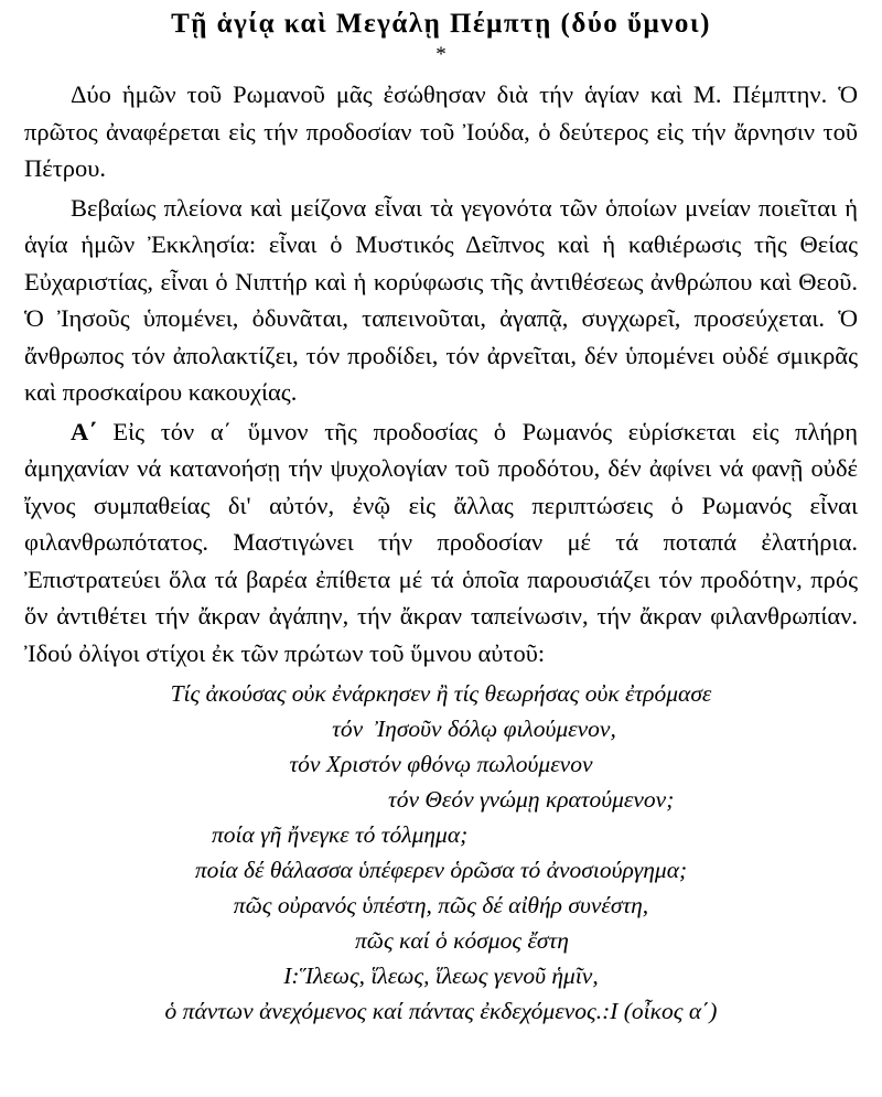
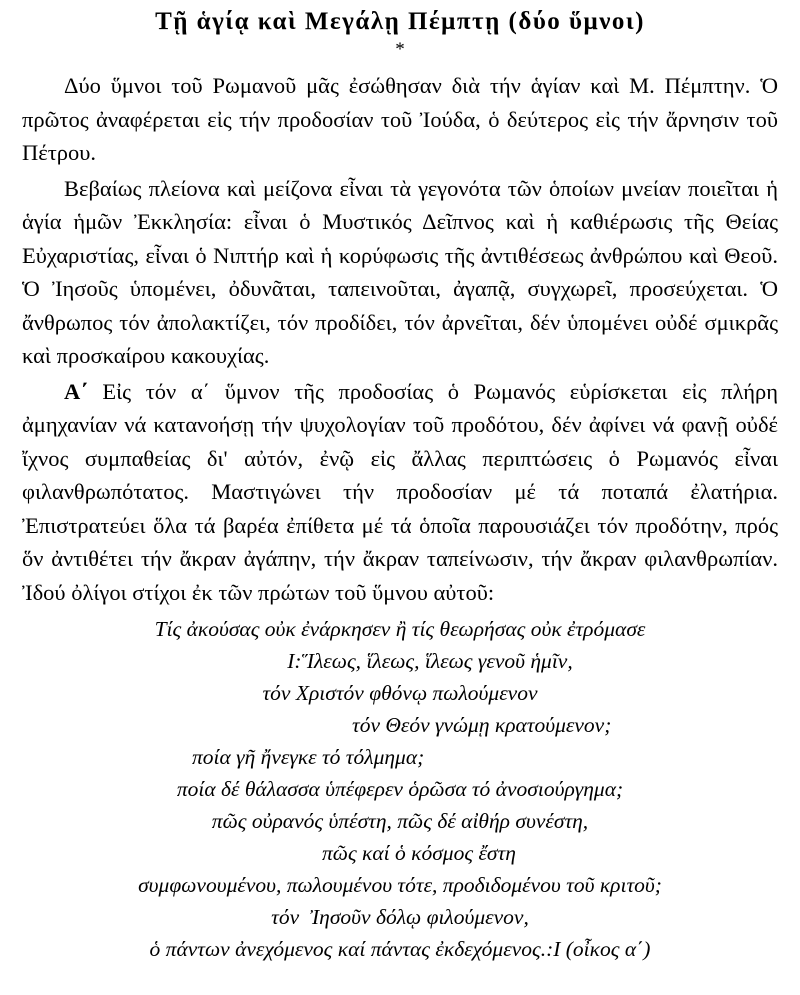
  Τῇ ἁγίᾳ καὶ Μεγάλῃ Πέμπτῃ (δύο ὕμνοι)
  *
- Δύο ἡμῶν τοῦ Ρωμανοῦ μᾶς ἐσώθησαν διὰ τήν ἁγίαν καὶ Μ. Πέμπτην. Ὁ πρῶτος ἀναφέρεται εἰς τήν προδοσίαν τοῦ Ἰούδα, ὁ δεύτερος εἰς τήν ἄρνησιν τοῦ Πέτρου.
+ Δύο ὕμνοι τοῦ Ρωμανοῦ μᾶς ἐσώθησαν διὰ τήν ἁγίαν καὶ Μ. Πέμπτην. Ὁ πρῶτος ἀναφέρεται εἰς τήν προδοσίαν τοῦ Ἰούδα, ὁ δεύτερος εἰς τήν ἄρνησιν τοῦ Πέτρου.
  Βεβαίως πλείονα καὶ μείζονα εἶναι τὰ γεγονότα τῶν ὁποίων μνείαν ποιεῖται ἡ ἁγία ἡμῶν Ἐκκλησία: εἶναι ὁ Μυστικός Δεῖπνος καὶ ἡ καθιέρωσις τῆς Θείας Εὐχαριστίας, εἶναι ὁ Νιπτήρ καὶ ἡ κορύφωσις τῆς ἀντιθέσεως ἀνθρώπου καὶ Θεοῦ. Ὁ Ἰησοῦς ὑπομένει, ὀδυνᾶται, ταπεινοῦται, ἀγαπᾷ, συγχωρεῖ, προσεύχεται. Ὁ ἄνθρωπος τόν ἀπολακτίζει, τόν προδίδει, τόν ἀρνεῖται, δέν ὑπομένει οὐδέ σμικρᾶς καὶ προσκαίρου κακουχίας.
  Α΄ Εἰς τόν α΄ ὕμνον τῆς προδοσίας ὁ Ρωμανός εὑρίσκεται εἰς πλήρη ἀμηχανίαν νά κατανοήσῃ τήν ψυχολογίαν τοῦ προδότου, δέν ἀφίνει νά φανῇ οὐδέ ἴχνος συμπαθείας δι' αὐτόν, ἐνῷ εἰς ἄλλας περιπτώσεις ὁ Ρωμανός εἶναι φιλανθρωπότατος. Μαστιγώνει τήν προδοσίαν μέ τά ποταπά ἐλατήρια. Ἐπιστρατεύει ὅλα τά βαρέα ἐπίθετα μέ τά ὁποῖα παρουσιάζει τόν προδότην, πρός ὅν ἀντιθέτει τήν ἄκραν ἀγάπην, τήν ἄκραν ταπείνωσιν, τήν ἄκραν φιλανθρωπίαν. Ἰδού ὀλίγοι στίχοι ἐκ τῶν πρώτων τοῦ ὕμνου αὐτοῦ:
  Τίς ἀκούσας οὐκ ἐνάρκησεν ἢ τίς θεωρήσας οὐκ ἐτρόμασε
- τόν Ἰησοῦν δόλῳ φιλούμενον,
+ Ι:Ἵλεως, ἵλεως, ἵλεως γενοῦ ἡμῖν,
  τόν Χριστόν φθόνῳ πωλούμενον
  τόν Θεόν γνώμῃ κρατούμενον;
  ποία γῆ ἤνεγκε τό τόλμημα;
  ποία δέ θάλασσα ὑπέφερεν ὁρῶσα τό ἀνοσιούργημα;
  πῶς οὐρανός ὑπέστη, πῶς δέ αἰθήρ συνέστη,
  πῶς καί ὁ κόσμος ἔστη
+ συμφωνουμένου, πωλουμένου τότε, προδιδομένου τοῦ κριτοῦ;
- Ι:Ἵλεως, ἵλεως, ἵλεως γενοῦ ἡμῖν,
+ τόν Ἰησοῦν δόλῳ φιλούμενον,
  ὁ πάντων ἀνεχόμενος καί πάντας ἐκδεχόμενος.:Ι (οἶκος α΄)
